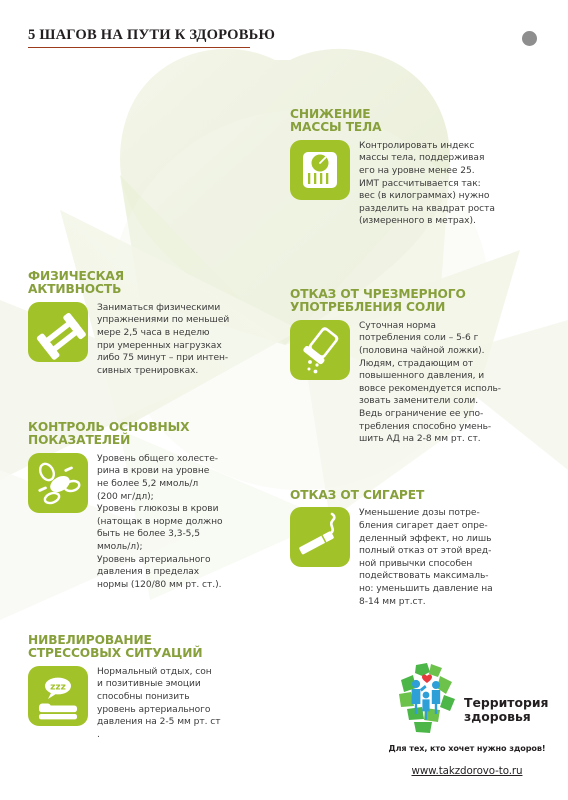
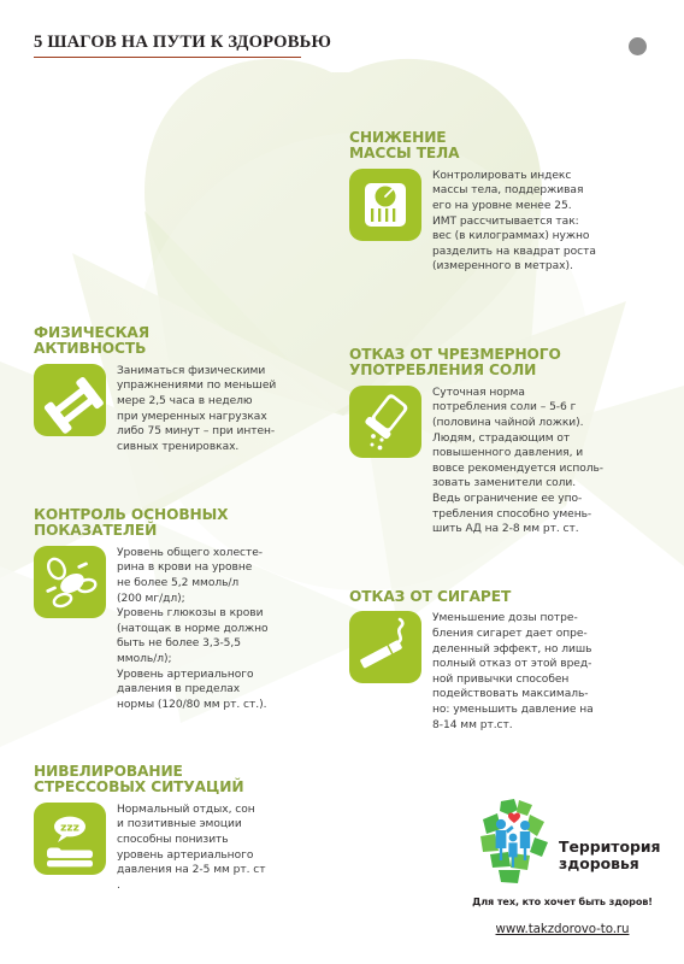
  5 ШАГОВ НА ПУТИ К ЗДОРОВЬЮ
  СНИЖЕНИЕ
  МАССЫ ТЕЛА
  Контролировать индекс
  массы тела, поддерживая
  его на уровне менее 25.
  ИМТ рассчитывается так:
  вес (в килограммах) нужно
  разделить на квадрат роста
  (измеренного в метрах).
  ФИЗИЧЕСКАЯ
  АКТИВНОСТЬ
  Заниматься физическими
  упражнениями по меньшей
  мере 2,5 часа в неделю
  при умеренных нагрузках
  либо 75 минут – при интен-
  сивных тренировках.
  ОТКАЗ ОТ ЧРЕЗМЕРНОГО
  УПОТРЕБЛЕНИЯ СОЛИ
  Суточная норма
  потребления соли – 5-6 г
  (половина чайной ложки).
  Людям, страдающим от
  повышенного давления, и
  вовсе рекомендуется исполь-
  зовать заменители соли.
  Ведь ограничение ее упо-
  требления способно умень-
  шить АД на 2-8 мм рт. ст.
  КОНТРОЛЬ ОСНОВНЫХ
  ПОКАЗАТЕЛЕЙ
  Уровень общего холесте-
  рина в крови на уровне
  не более 5,2 ммоль/л
  (200 мг/дл);
  Уровень глюкозы в крови
  (натощак в норме должно
  быть не более 3,3-5,5
  ммоль/л);
  Уровень артериального
  давления в пределах
  нормы (120/80 мм рт. ст.).
  ОТКАЗ ОТ СИГАРЕТ
  Уменьшение дозы потре-
  бления сигарет дает опре-
  деленный эффект, но лишь
  полный отказ от этой вред-
  ной привычки способен
  подействовать максималь-
  но: уменьшить давление на
  8-14 мм рт.ст.
  НИВЕЛИРОВАНИЕ
  СТРЕССОВЫХ СИТУАЦИЙ
  zzz
  Нормальный отдых, сон
  и позитивные эмоции
  способны понизить
  уровень артериального
  давления на 2-5 мм рт. ст
  .
  Территория
  здоровья
- Для тех, кто хочет нужно здоров!
+ Для тех, кто хочет быть здоров!
  www.takzdorovo-to.ru
